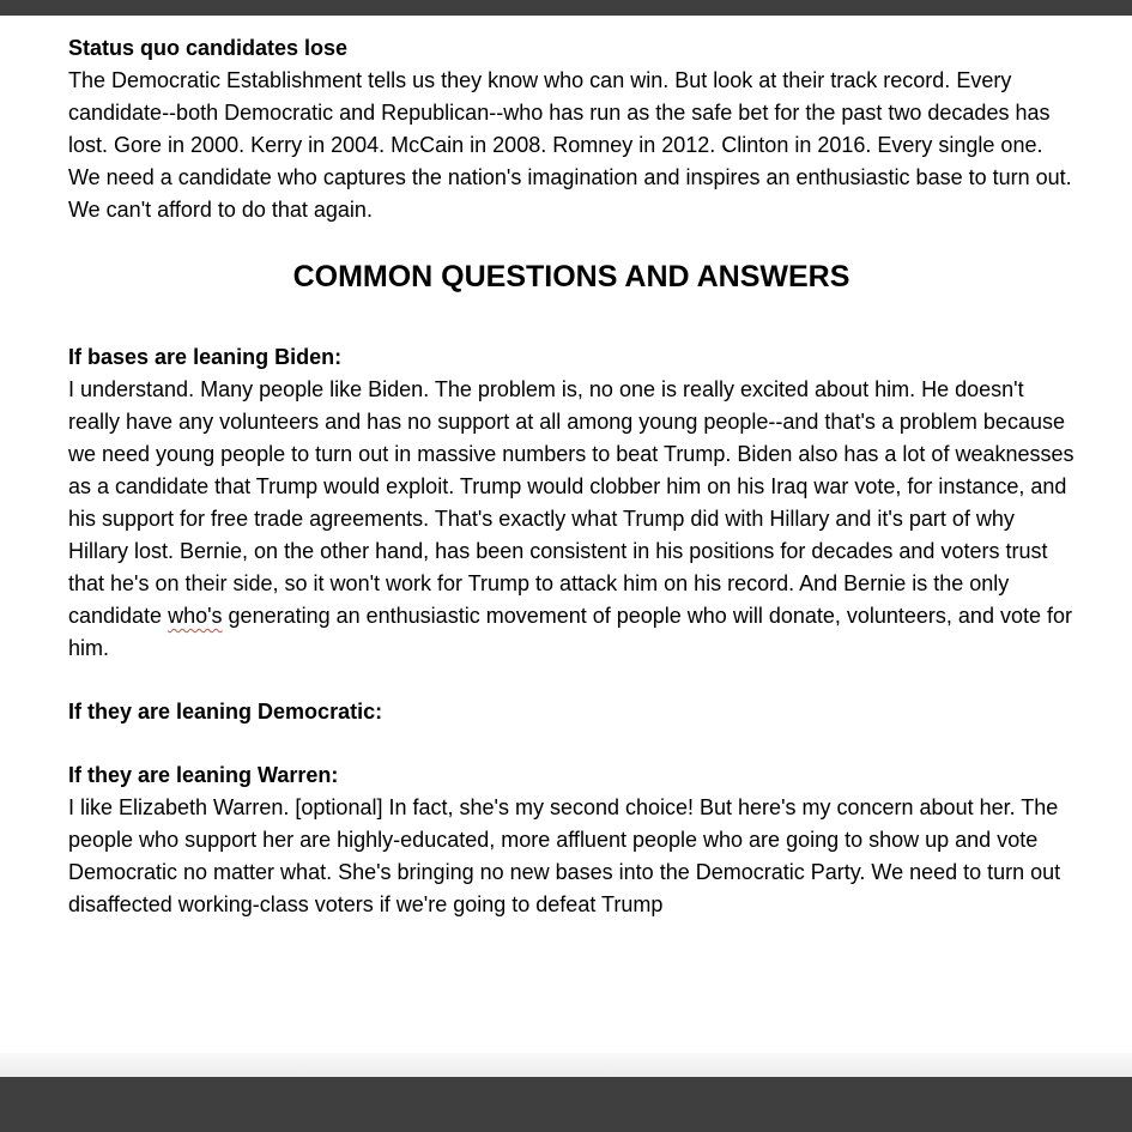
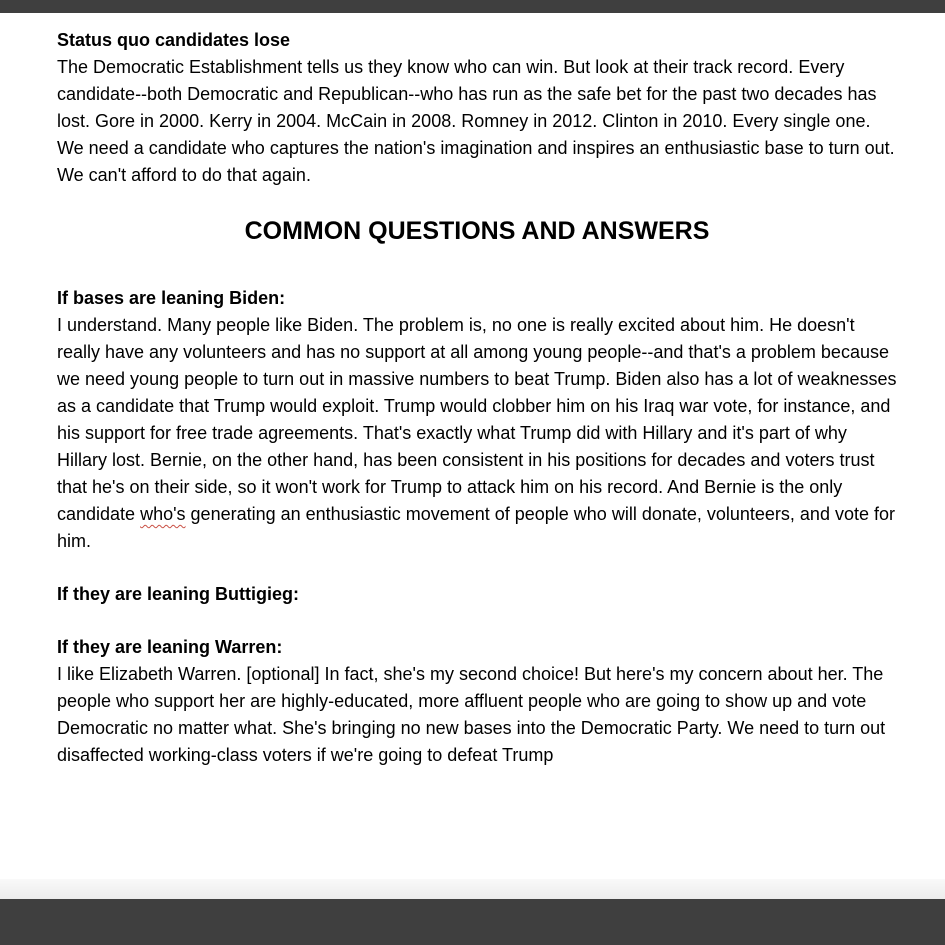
  Status quo candidates lose
- The Democratic Establishment tells us they know who can win. But look at their track record. Every candidate--both Democratic and Republican--who has run as the safe bet for the past two decades has lost. Gore in 2000. Kerry in 2004. McCain in 2008. Romney in 2012. Clinton in 2016. Every single one. We need a candidate who captures the nation's imagination and inspires an enthusiastic base to turn out. We can't afford to do that again.
+ The Democratic Establishment tells us they know who can win. But look at their track record. Every candidate--both Democratic and Republican--who has run as the safe bet for the past two decades has lost. Gore in 2000. Kerry in 2004. McCain in 2008. Romney in 2012. Clinton in 2010. Every single one. We need a candidate who captures the nation's imagination and inspires an enthusiastic base to turn out. We can't afford to do that again.
  COMMON QUESTIONS AND ANSWERS
  If bases are leaning Biden:
  I understand. Many people like Biden. The problem is, no one is really excited about him. He doesn't really have any volunteers and has no support at all among young people--and that's a problem because we need young people to turn out in massive numbers to beat Trump. Biden also has a lot of weaknesses as a candidate that Trump would exploit. Trump would clobber him on his Iraq war vote, for instance, and his support for free trade agreements. That's exactly what Trump did with Hillary and it's part of why Hillary lost. Bernie, on the other hand, has been consistent in his positions for decades and voters trust that he's on their side, so it won't work for Trump to attack him on his record. And Bernie is the only candidate who's generating an enthusiastic movement of people who will donate, volunteers, and vote for him.
- If they are leaning Democratic:
+ If they are leaning Buttigieg:
  If they are leaning Warren:
  I like Elizabeth Warren. [optional] In fact, she's my second choice! But here's my concern about her. The people who support her are highly-educated, more affluent people who are going to show up and vote Democratic no matter what. She's bringing no new bases into the Democratic Party. We need to turn out disaffected working-class voters if we're going to defeat Trump
